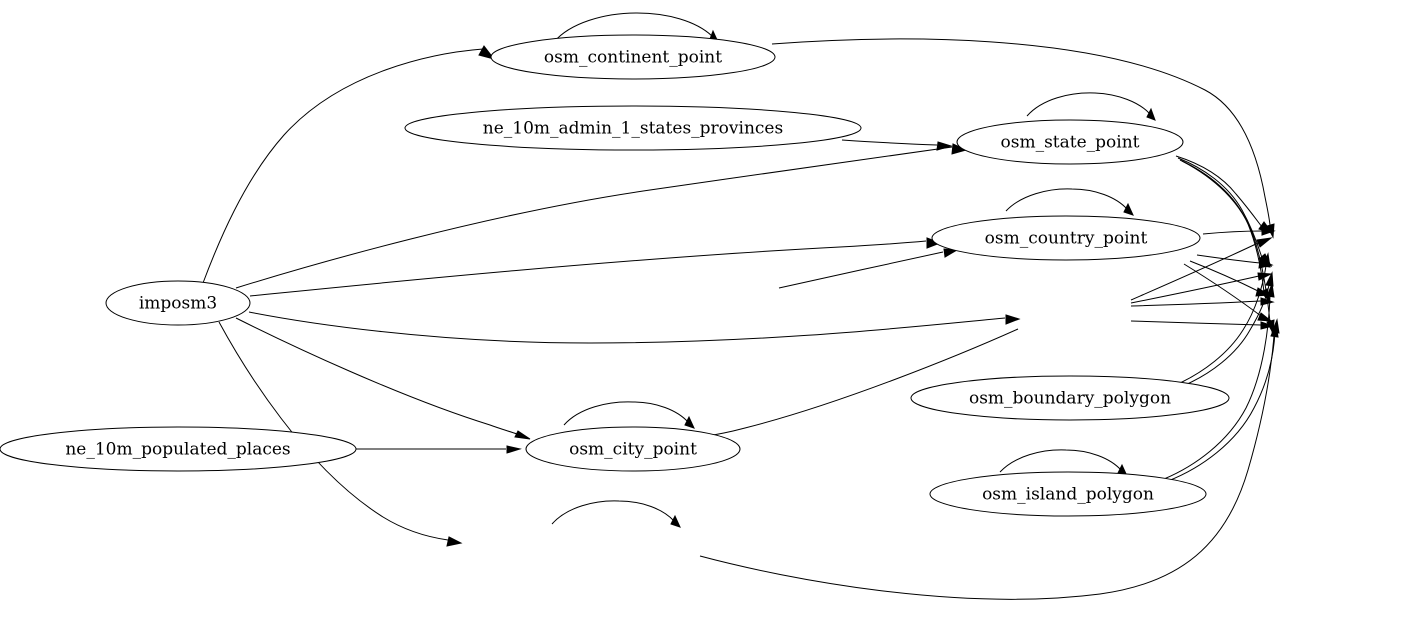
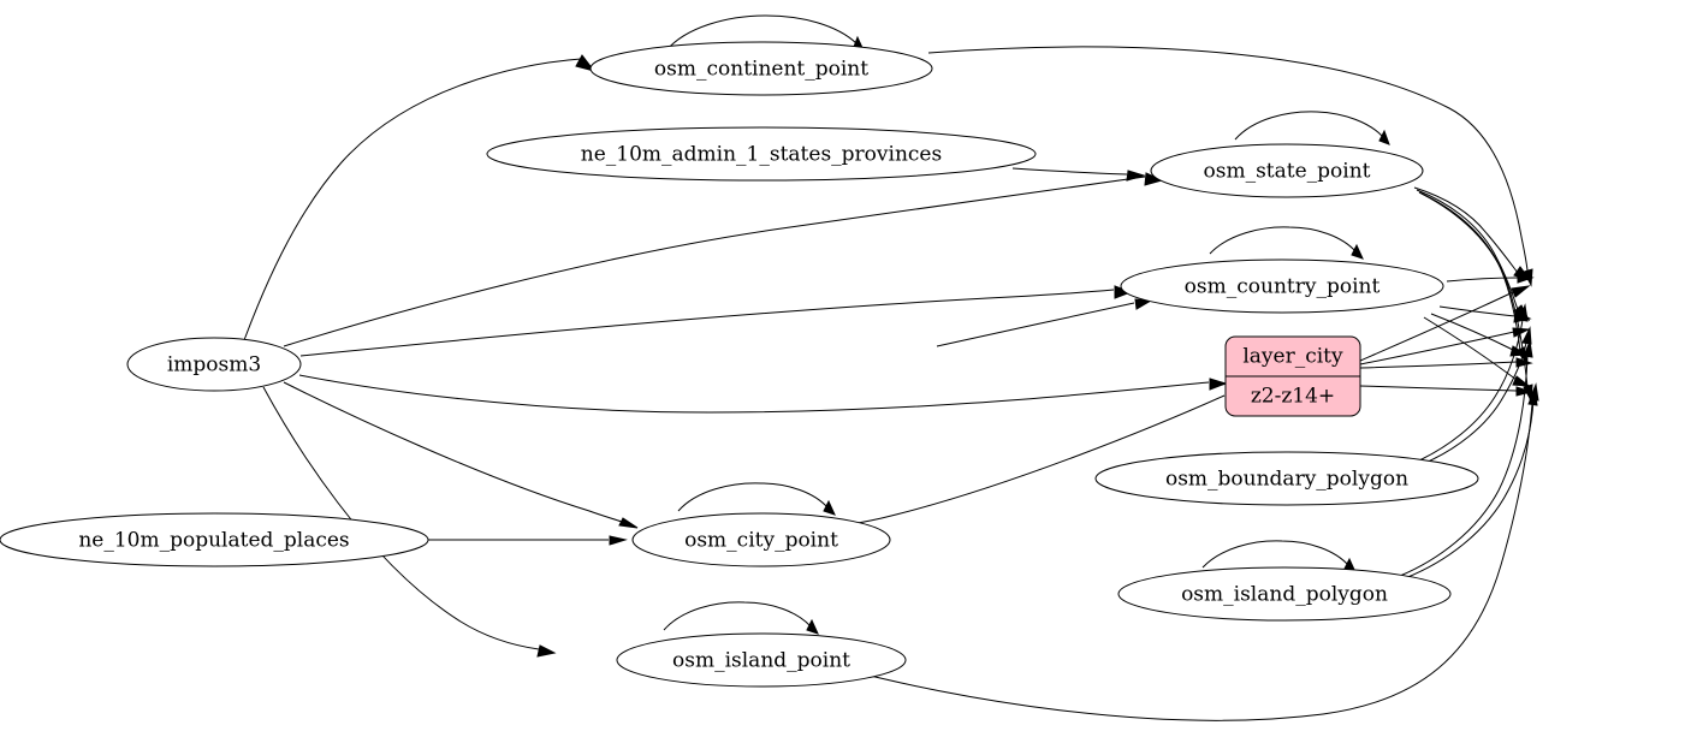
  imposm3
  ne_10m_admin_1_states_provinces
  ne_10m_populated_places
  osm_continent_point
  osm_state_point
  osm_country_point
  osm_city_point
  osm_boundary_polygon
  osm_island_polygon
+ osm_island_point
+ layer_city
+ z2-z14+
